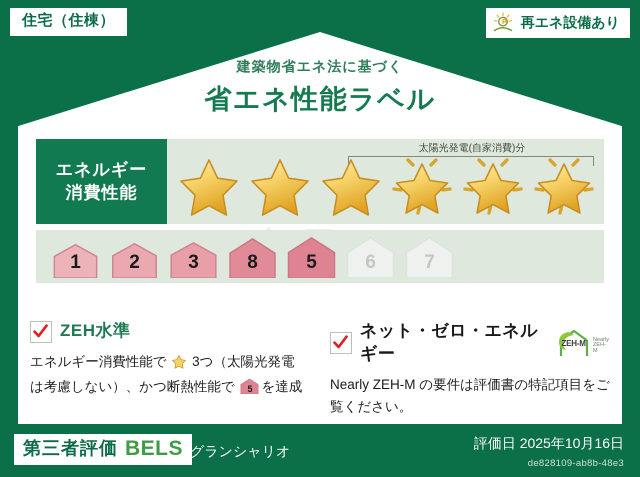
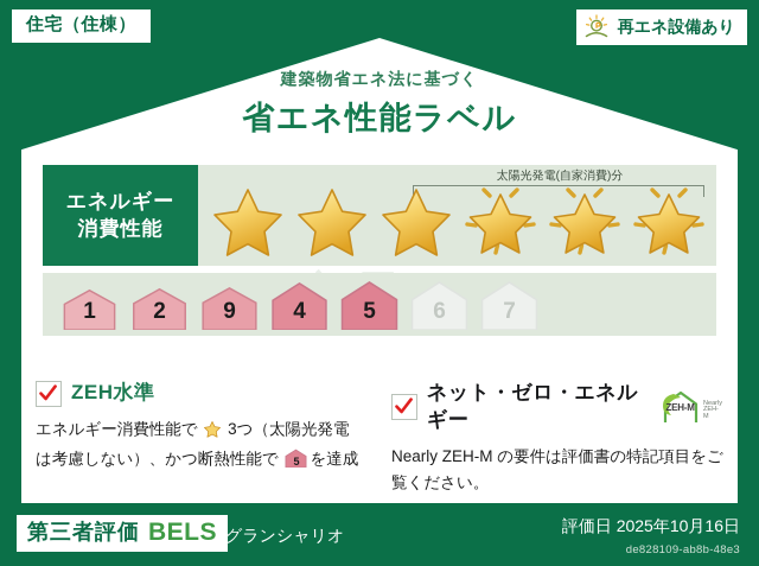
  住宅（住棟）
  再エネ設備あり
  建築物省エネ法に基づく
  省エネ性能ラベル
  エネルギー
  消費性能
  太陽光発電(自家消費)分
  1
  2
- 3
+ 9
- 8
+ 4
  5
  6
  7
  ZEH水準
  エネルギー消費性能で 3つ（太陽光発電
  は考慮しない）、かつ断熱性能で
  5
  を達成
  ネット・ゼロ・エネルギー
  ZEH-M
  Nearly ZEH-M の要件は評価書の特記項目をご覧ください。
  第三者評価
  BELS
  グランシャリオ
  評価日 2025年10月16日
  de828109-ab8b-48e3
